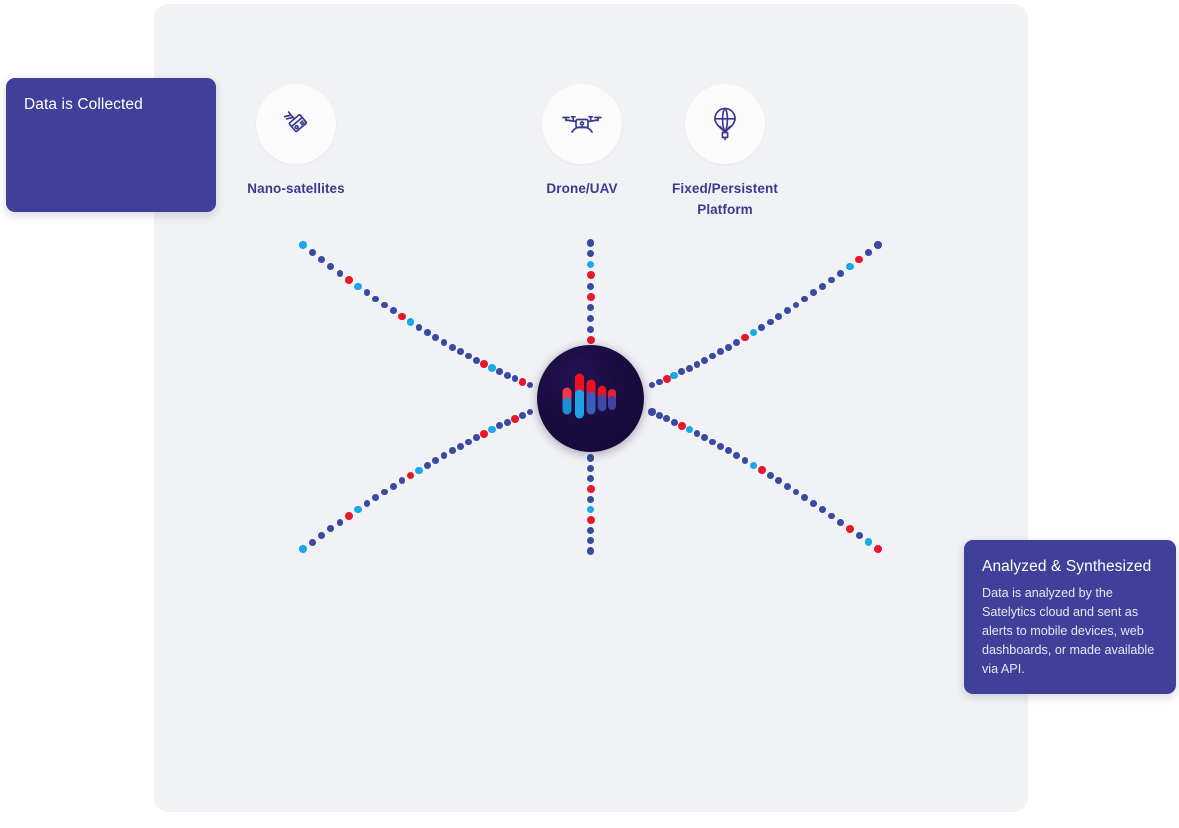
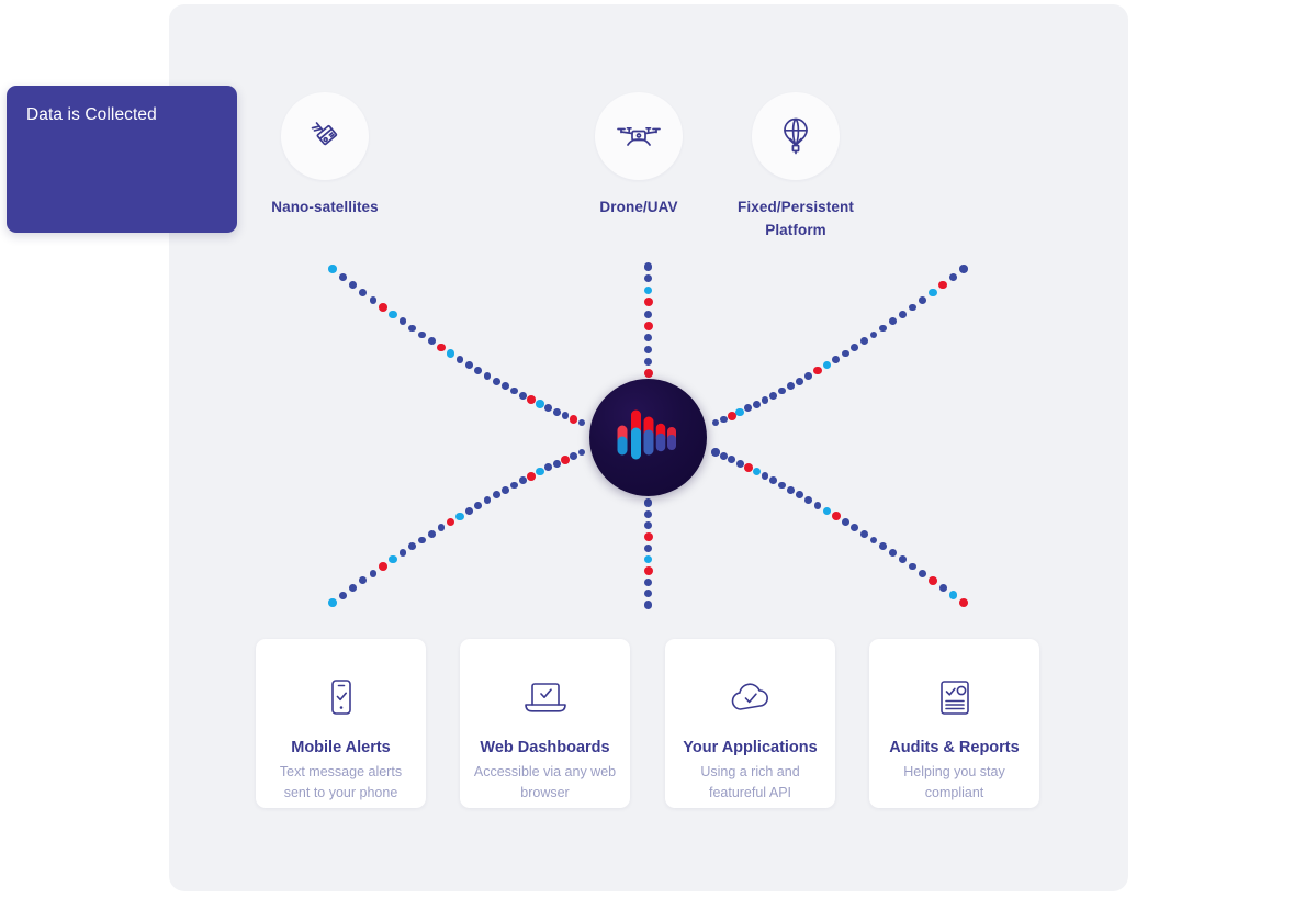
  Nano-satellites
  Drone/UAV
  Fixed/Persistent Platform
+ Mobile Alerts
+ Text message alerts sent to your phone
+ Web Dashboards
+ Accessible via any web browser
+ Your Applications
+ Using a rich and featureful API
+ Audits & Reports
+ Helping you stay compliant
  Data is Collected
- Analyzed & Synthesized
- Data is analyzed by the Satelytics cloud and sent as alerts to mobile devices, web dashboards, or made available via API.
